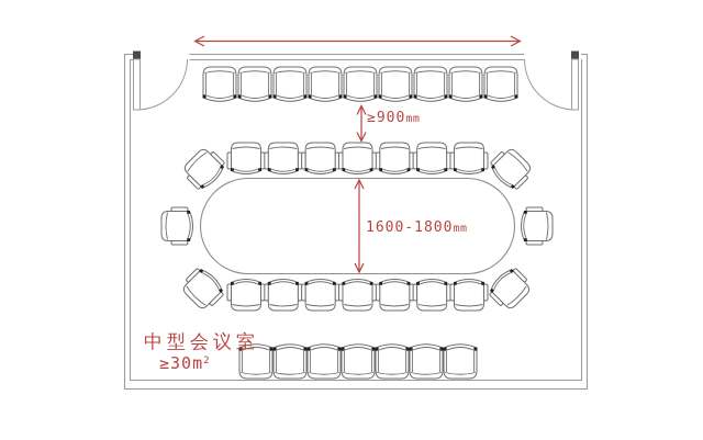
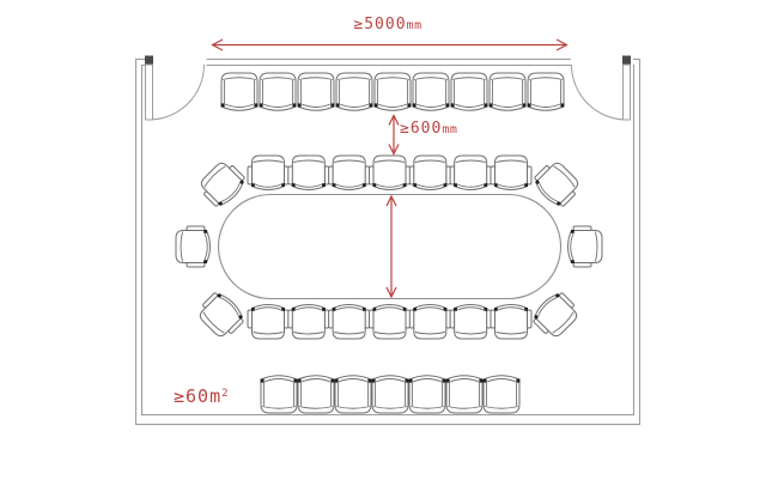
+ ≥5000mm
- ≥900mm
+ ≥600mm
- 1600-1800mm
- 中型会议室
- ≥30m2
+ ≥60m2
